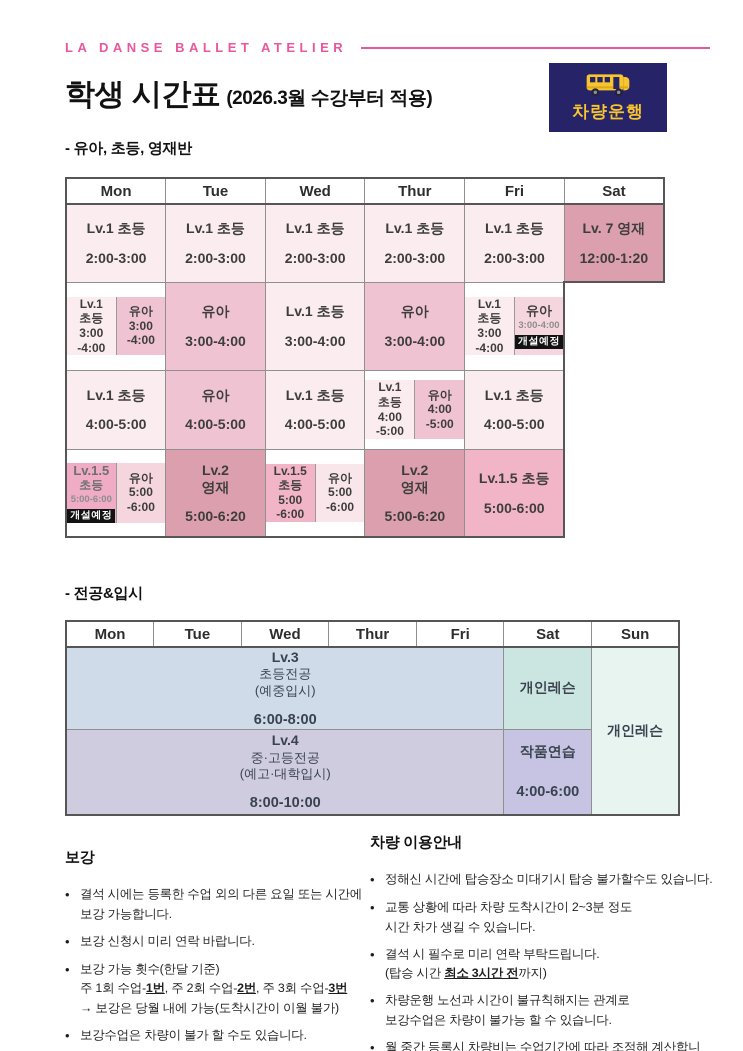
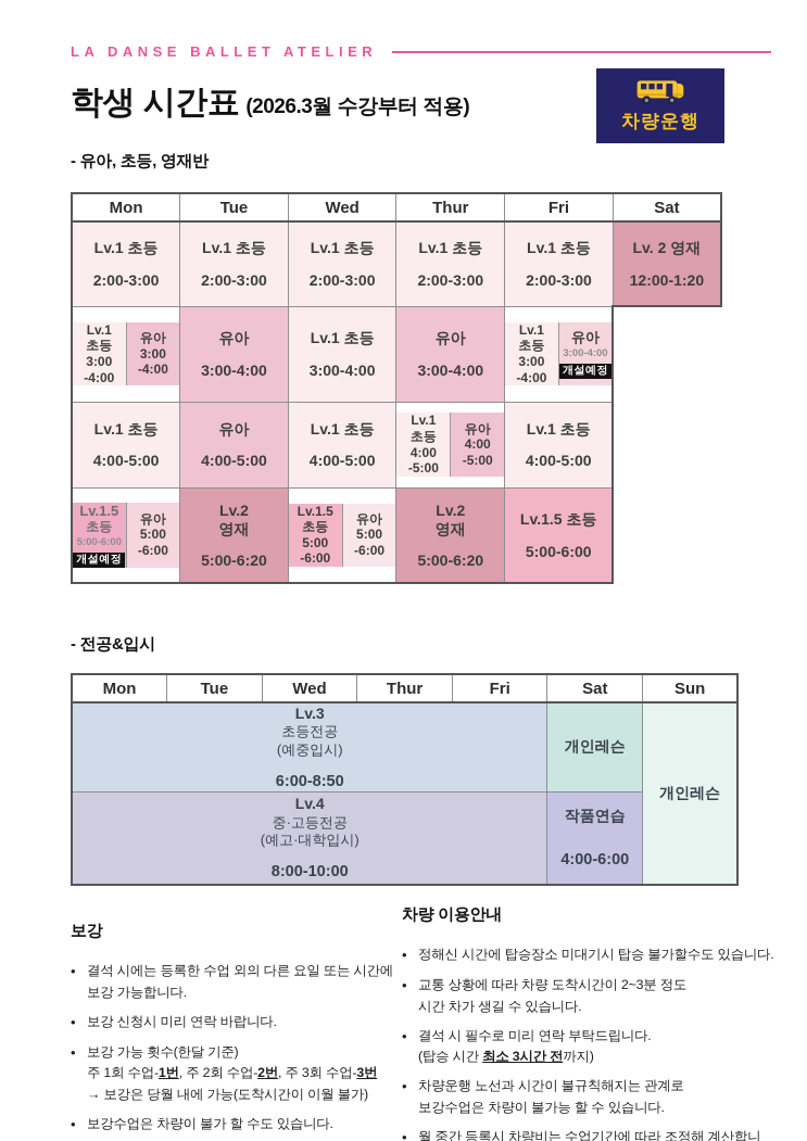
  LA DANSE BALLET ATELIER
  학생 시간표 (2026.3월 수강부터 적용)
  차량운행
  - 유아, 초등, 영재반
  Mon	Tue	Wed	Thur	Fri	Sat
- Lv.1 초등2:00-3:00	Lv.1 초등2:00-3:00	Lv.1 초등2:00-3:00	Lv.1 초등2:00-3:00	Lv.1 초등2:00-3:00	Lv. 7 영재12:00-1:20
+ Lv.1 초등2:00-3:00	Lv.1 초등2:00-3:00	Lv.1 초등2:00-3:00	Lv.1 초등2:00-3:00	Lv.1 초등2:00-3:00	Lv. 2 영재12:00-1:20
  Lv.1초등3:00-4:00 유아3:00-4:00	유아3:00-4:00	Lv.1 초등3:00-4:00	유아3:00-4:00	Lv.1초등3:00-4:00 유아3:00-4:00개설예정
  Lv.1 초등4:00-5:00	유아4:00-5:00	Lv.1 초등4:00-5:00	Lv.1초등4:00-5:00 유아4:00-5:00	Lv.1 초등4:00-5:00
  Lv.1.5초등5:00-6:00개설예정 유아5:00-6:00	Lv.2영재5:00-6:20	Lv.1.5초등5:00-6:00 유아5:00-6:00	Lv.2영재5:00-6:20	Lv.1.5 초등5:00-6:00
  - 전공&입시
  Mon	Tue	Wed	Thur	Fri	Sat	Sun
- Lv.3초등전공(예중입시)6:00-8:00	개인레슨	개인레슨
+ Lv.3초등전공(예중입시)6:00-8:50	개인레슨	개인레슨
  Lv.4중·고등전공(예고·대학입시)8:00-10:00	작품연습4:00-6:00
  보강
  결석 시에는 등록한 수업 외의 다른 요일 또는 시간에
  보강 가능합니다.
  보강 신청시 미리 연락 바랍니다.
  보강 가능 횟수(한달 기준)
  주 1회 수업-1번, 주 2회 수업-2번, 주 3회 수업-3번
  → 보강은 당월 내에 가능(도착시간이 이월 불가)
  보강수업은 차량이 불가 할 수도 있습니다.
  차량 이용안내
  정해신 시간에 탑승장소 미대기시 탑승 불가할수도 있습니다.
  교통 상황에 따라 차량 도착시간이 2~3분 정도
  시간 차가 생길 수 있습니다.
  결석 시 필수로 미리 연락 부탁드립니다.
  (탑승 시간 최소 3시간 전까지)
  차량운행 노선과 시간이 불규칙해지는 관계로
  보강수업은 차량이 불가능 할 수 있습니다.
  월 중간 등록시 차량비는 수업기간에 따라 조정해 계산합니
